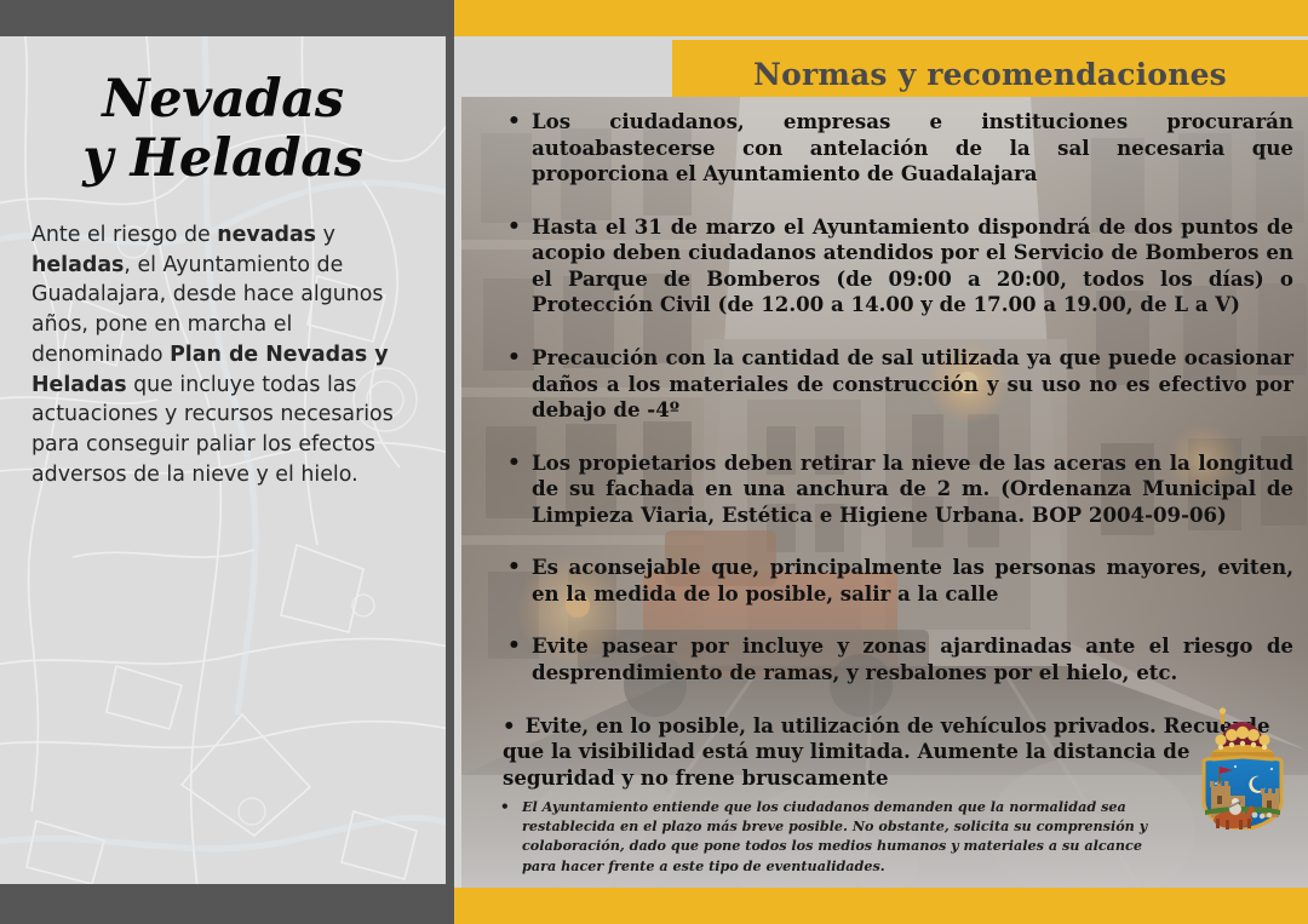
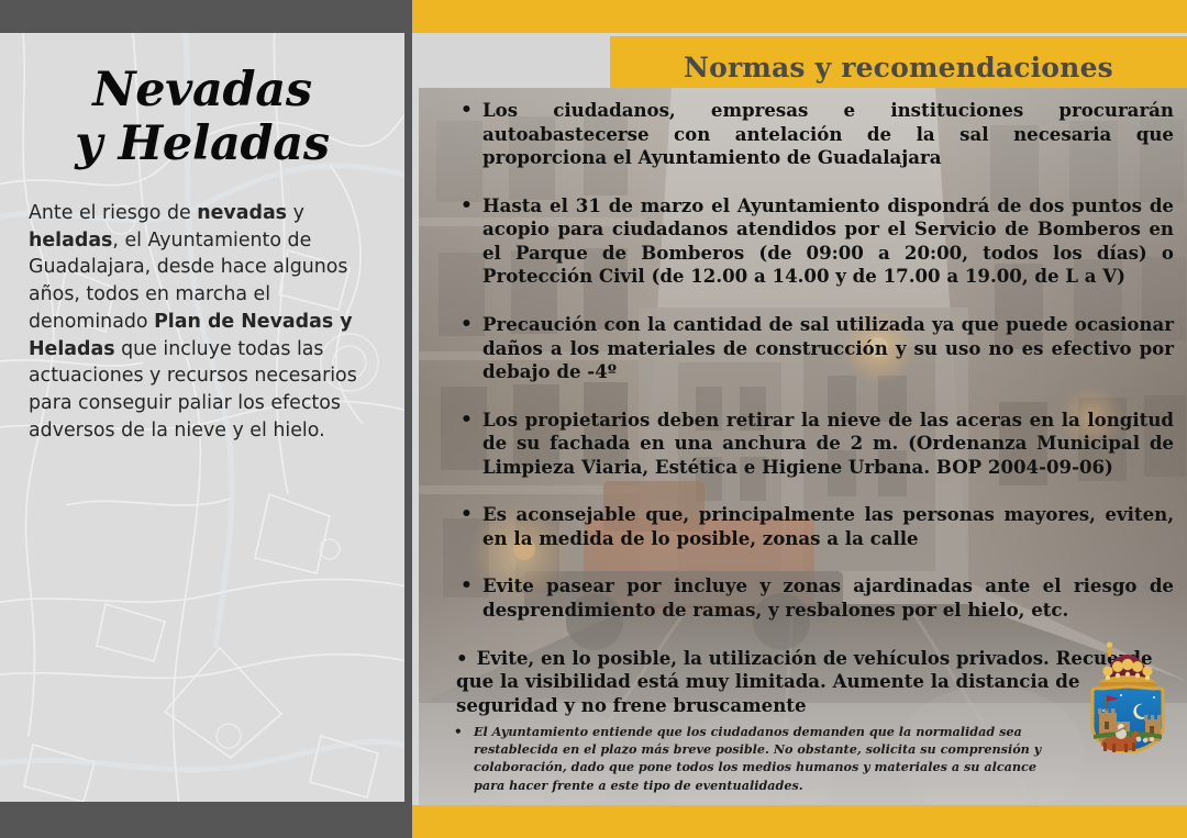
  Nevadas
  y Heladas
- Ante el riesgo de nevadas y heladas, el Ayuntamiento de Guadalajara, desde hace algunos años, pone en marcha el denominado Plan de Nevadas y Heladas que incluye todas las actuaciones y recursos necesarios para conseguir paliar los efectos adversos de la nieve y el hielo.
+ Ante el riesgo de nevadas y heladas, el Ayuntamiento de Guadalajara, desde hace algunos años, todos en marcha el denominado Plan de Nevadas y Heladas que incluye todas las actuaciones y recursos necesarios para conseguir paliar los efectos adversos de la nieve y el hielo.
  Normas y recomendaciones
  Los ciudadanos, empresas e instituciones procurarán autoabastecerse con antelación de la sal necesaria que proporciona el Ayuntamiento de Guadalajara
- Hasta el 31 de marzo el Ayuntamiento dispondrá de dos puntos de acopio deben ciudadanos atendidos por el Servicio de Bomberos en el Parque de Bomberos (de 09:00 a 20:00, todos los días) o Protección Civil (de 12.00 a 14.00 y de 17.00 a 19.00, de L a V)
+ Hasta el 31 de marzo el Ayuntamiento dispondrá de dos puntos de acopio para ciudadanos atendidos por el Servicio de Bomberos en el Parque de Bomberos (de 09:00 a 20:00, todos los días) o Protección Civil (de 12.00 a 14.00 y de 17.00 a 19.00, de L a V)
  Precaución con la cantidad de sal utilizada ya que puede ocasionar daños a los materiales de construcción y su uso no es efectivo por debajo de -4º
  Los propietarios deben retirar la nieve de las aceras en la longitud de su fachada en una anchura de 2 m. (Ordenanza Municipal de Limpieza Viaria, Estética e Higiene Urbana. BOP 2004-09-06)
- Es aconsejable que, principalmente las personas mayores, eviten, en la medida de lo posible, salir a la calle
+ Es aconsejable que, principalmente las personas mayores, eviten, en la medida de lo posible, zonas a la calle
  Evite pasear por incluye y zonas ajardinadas ante el riesgo de desprendimiento de ramas, y resbalones por el hielo, etc.
  • Evite, en lo posible, la utilización de vehículos privados. Recuee que la visibilidad está muy limitada. Aumente la distancia de seguridad y no frene bruscamente
  El Ayuntamiento entiende que los ciudadanos demanden que la normalidad sea restablecida en el plazo más breve posible. No obstante, solicita su comprensión y colaboración, dado que pone todos los medios humanos y materiales a su alcance para hacer frente a este tipo de eventualidades.
